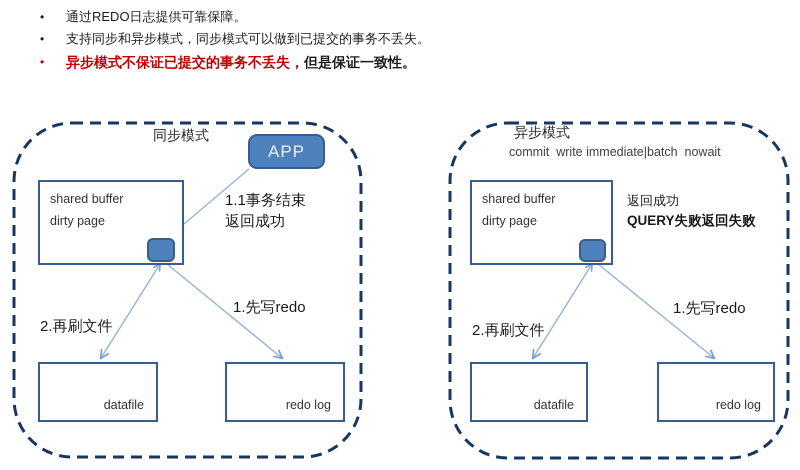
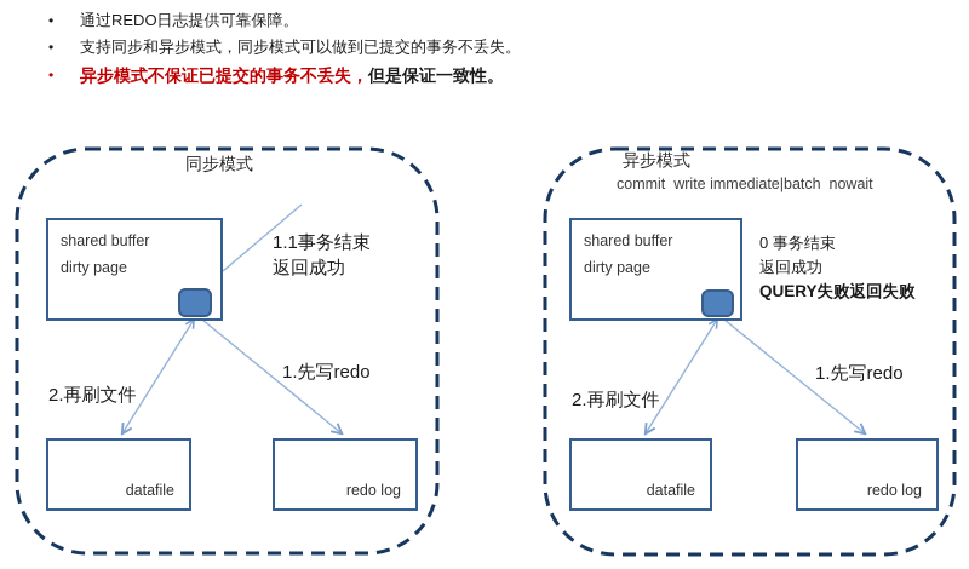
  •
  通过REDO日志提供可靠保障。
  •
  支持同步和异步模式，同步模式可以做到已提交的事务不丢失。
  •
  异步模式不保证已提交的事务不丢失，但是保证一致性。
  同步模式
- APP
  shared buffer
  dirty page
  1.1事务结束
  返回成功
  2.再刷文件
  1.先写redo
  datafile
  redo log
  异步模式
  commit write immediate|batch nowait
  shared buffer
  dirty page
+ 0 事务结束
  返回成功
  QUERY失败返回失败
  2.再刷文件
  1.先写redo
  datafile
  redo log
